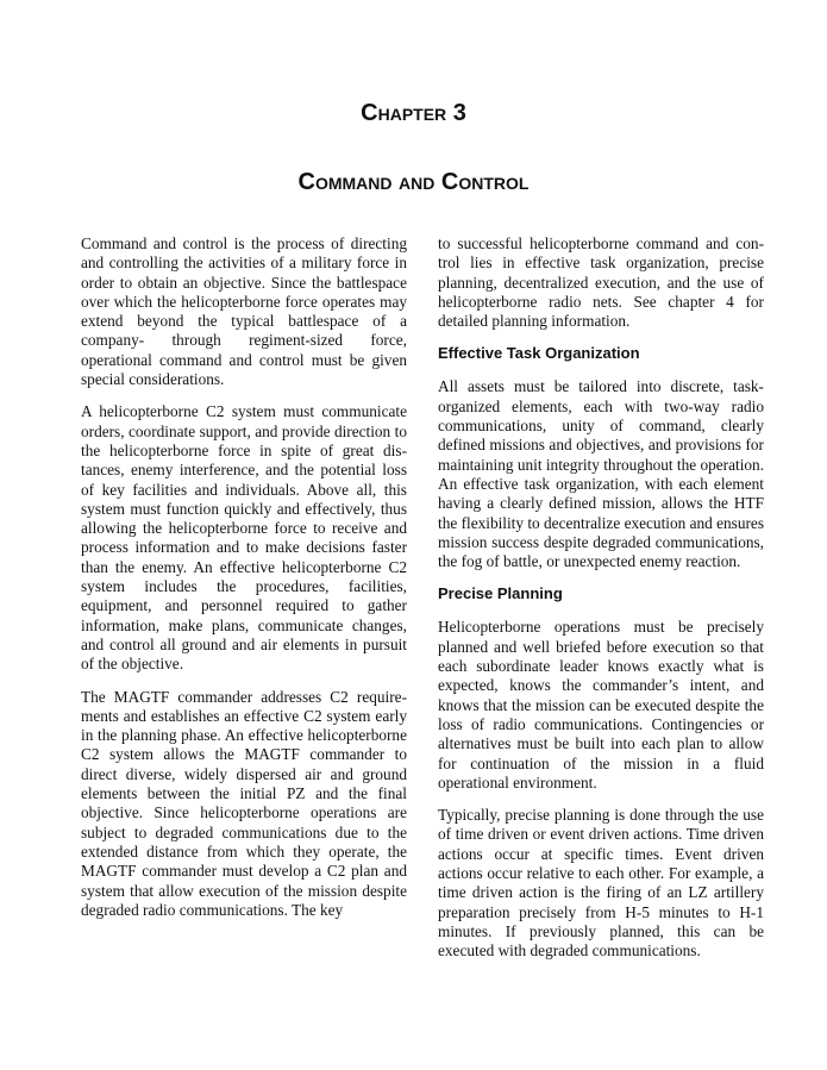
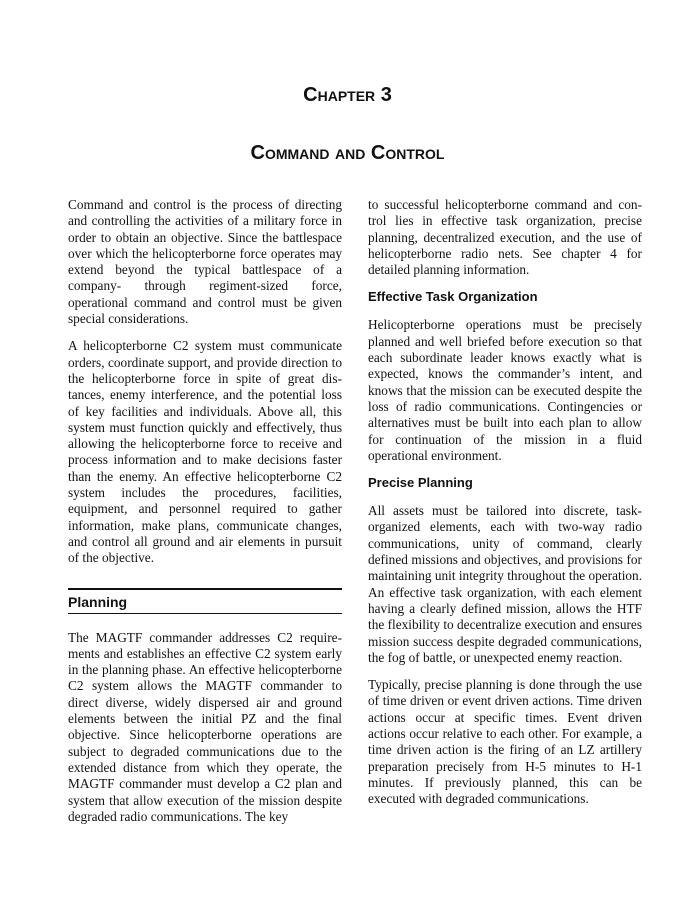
  Chapter 3
  Command and Control
  Command and control is the process of directing and controlling the activities of a military force in order to obtain an objective. Since the bat­tlespace over which the helicopterborne force operates may extend beyond the typical bat­tlespace of a company- through regiment-sized force, operational command and control must be given special considerations.
  A helicopterborne C2 system must communicate orders, coordinate support, and provide direction to the helicopterborne force in spite of great dis­tances, enemy interference, and the potential loss of key facilities and individuals. Above all, this system must function quickly and effectively, thus allowing the helicopterborne force to receive and process information and to make decisions faster than the enemy. An effective helicopter­borne C2 system includes the procedures, facili­ties, equipment, and personnel required to gather information, make plans, communicate changes, and control all ground and air elements in pursuit of the objective.
+ Planning
  The MAGTF commander addresses C2 require­ments and establishes an effective C2 system early in the planning phase. An effective helicop­terborne C2 system allows the MAGTF com­mander to direct diverse, widely dispersed air and ground elements between the initial PZ and the final objective. Since helicopterborne operations are subject to degraded communications due to the extended distance from which they operate, the MAGTF commander must develop a C2 plan and system that allow execution of the mission despite degraded radio communications. The key
  to successful helicopterborne command and con­trol lies in effective task organization, precise planning, decentralized execution, and the use of helicopterborne radio nets. See chapter 4 for detailed planning information.
  Effective Task Organization
- All assets must be tailored into discrete, task-organized elements, each with two-way radio communications, unity of command, clearly defined missions and objectives, and provisions for maintaining unit integrity throughout the operation. An effective task organization, with each element having a clearly defined mission, allows the HTF the flexibility to decentralize exe­cution and ensures mission success despite degraded communications, the fog of battle, or unexpected enemy reaction.
+ Helicopterborne operations must be precisely planned and well briefed before execution so that each subordinate leader knows exactly what is expected, knows the commander’s intent, and knows that the mission can be executed despite the loss of radio communications. Contingencies or alternatives must be built into each plan to allow for continuation of the mission in a fluid operational environment.
  Precise Planning
- Helicopterborne operations must be precisely planned and well briefed before execution so that each subordinate leader knows exactly what is expected, knows the commander’s intent, and knows that the mission can be executed despite the loss of radio communications. Contingencies or alternatives must be built into each plan to allow for continuation of the mission in a fluid operational environment.
+ All assets must be tailored into discrete, task-organized elements, each with two-way radio communications, unity of command, clearly defined missions and objectives, and provisions for maintaining unit integrity throughout the operation. An effective task organization, with each element having a clearly defined mission, allows the HTF the flexibility to decentralize exe­cution and ensures mission success despite degraded communications, the fog of battle, or unexpected enemy reaction.
  Typically, precise planning is done through the use of time driven or event driven actions. Time driven actions occur at specific times. Event driven actions occur relative to each other. For example, a time driven action is the firing of an LZ artillery preparation precisely from H-5 min­utes to H-1 minutes. If previously planned, this can be executed with degraded communications.
